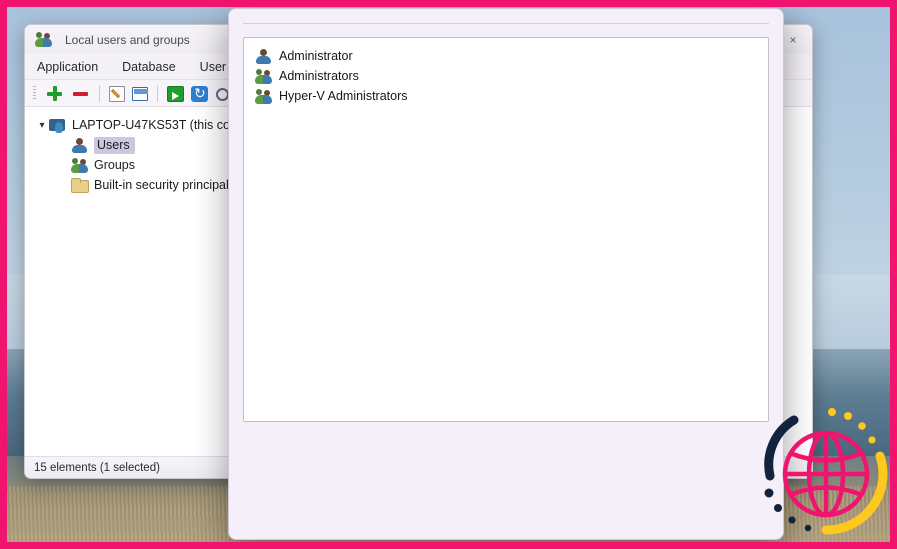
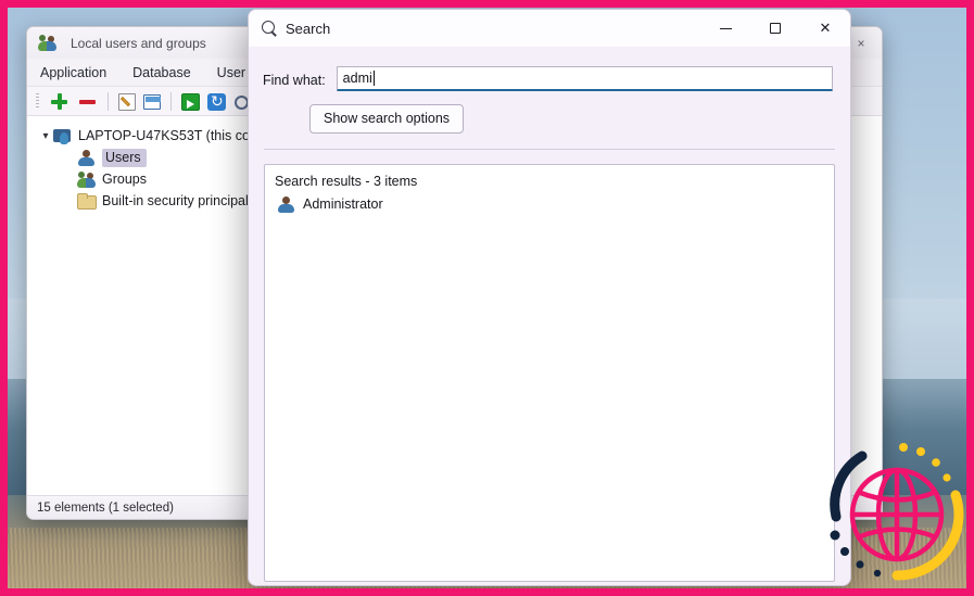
  Local users and groups
  ×
  Application
  Database
  User
  ▾
  LAPTOP-U47KS53T (this co
  Users
  Groups
  Built-in security principa
  15 elements (1 selected)
+ Search
+ ✕
+ Find what:
+ admi
+ Show search options
+ Search results - 3 items
  Administrator
- Administrators
- Hyper-V Administrators
